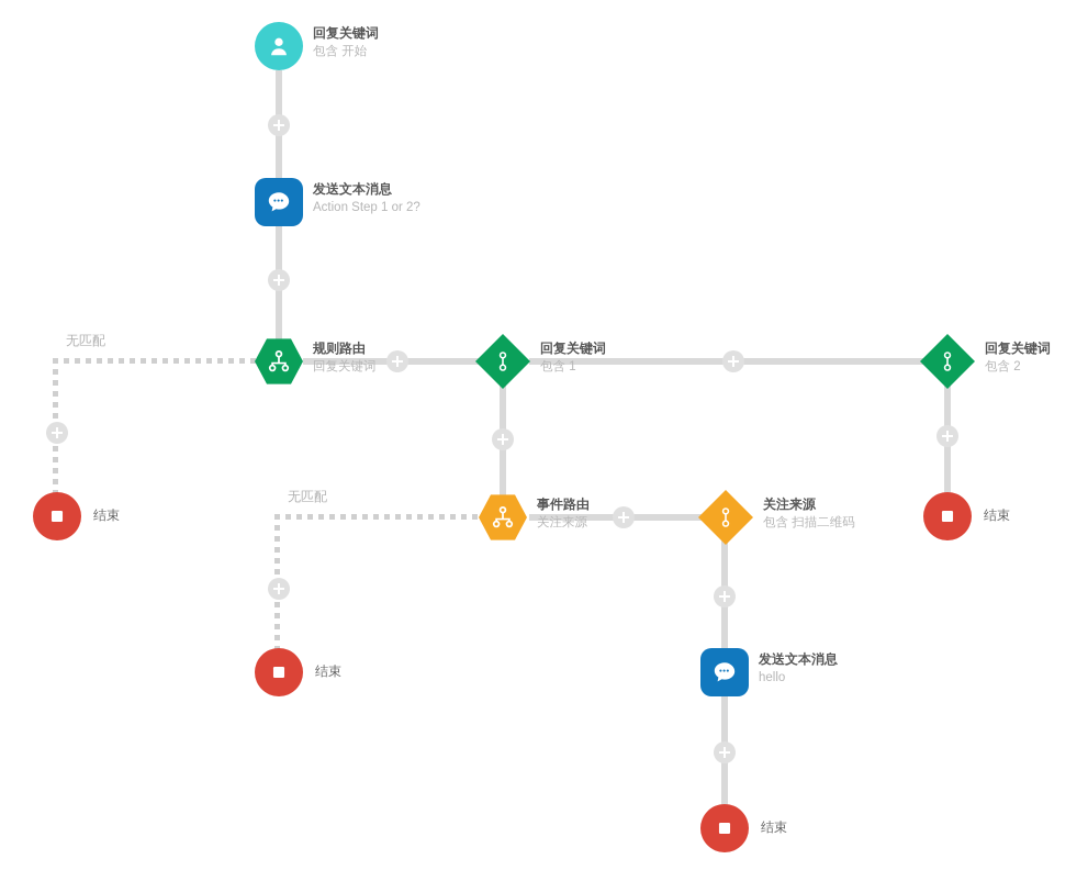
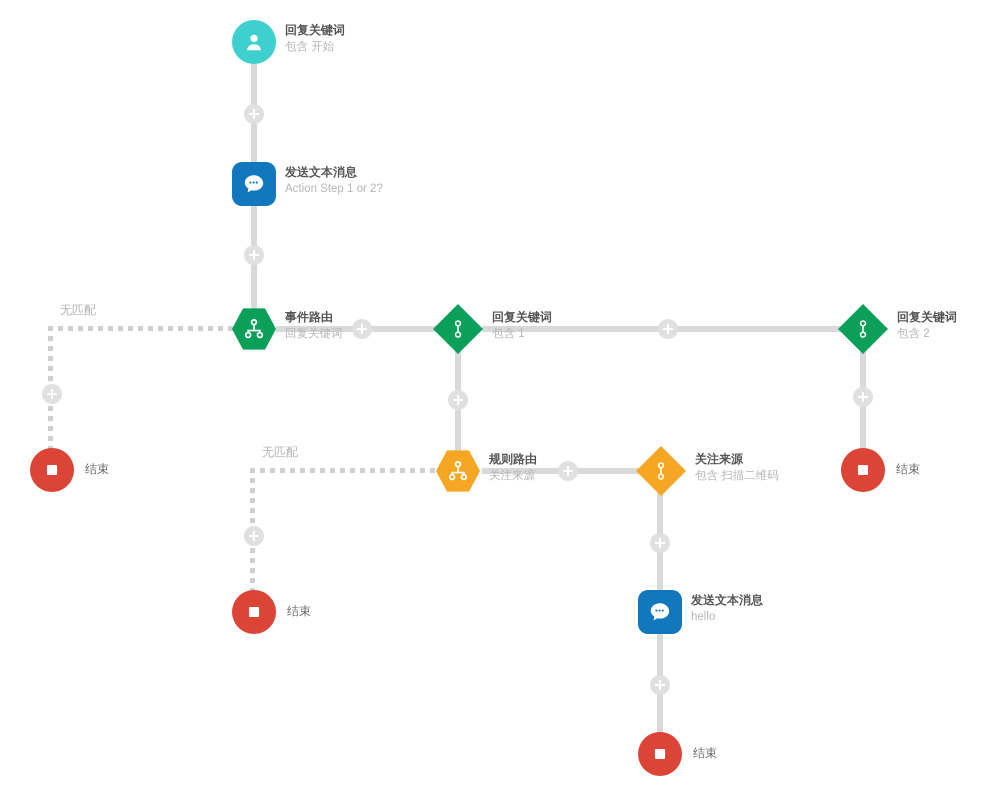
  回复关键词
  包含 开始
  发送文本消息
  Action Step 1 or 2?
- 规则路由
+ 事件路由
  回复关键词
  回复关键词
  包含 1
  回复关键词
  包含 2
- 事件路由
+ 规则路由
  关注来源
  关注来源
  包含 扫描二维码
  发送文本消息
  hello
  结束
  结束
  结束
  结束
  无匹配
  无匹配
